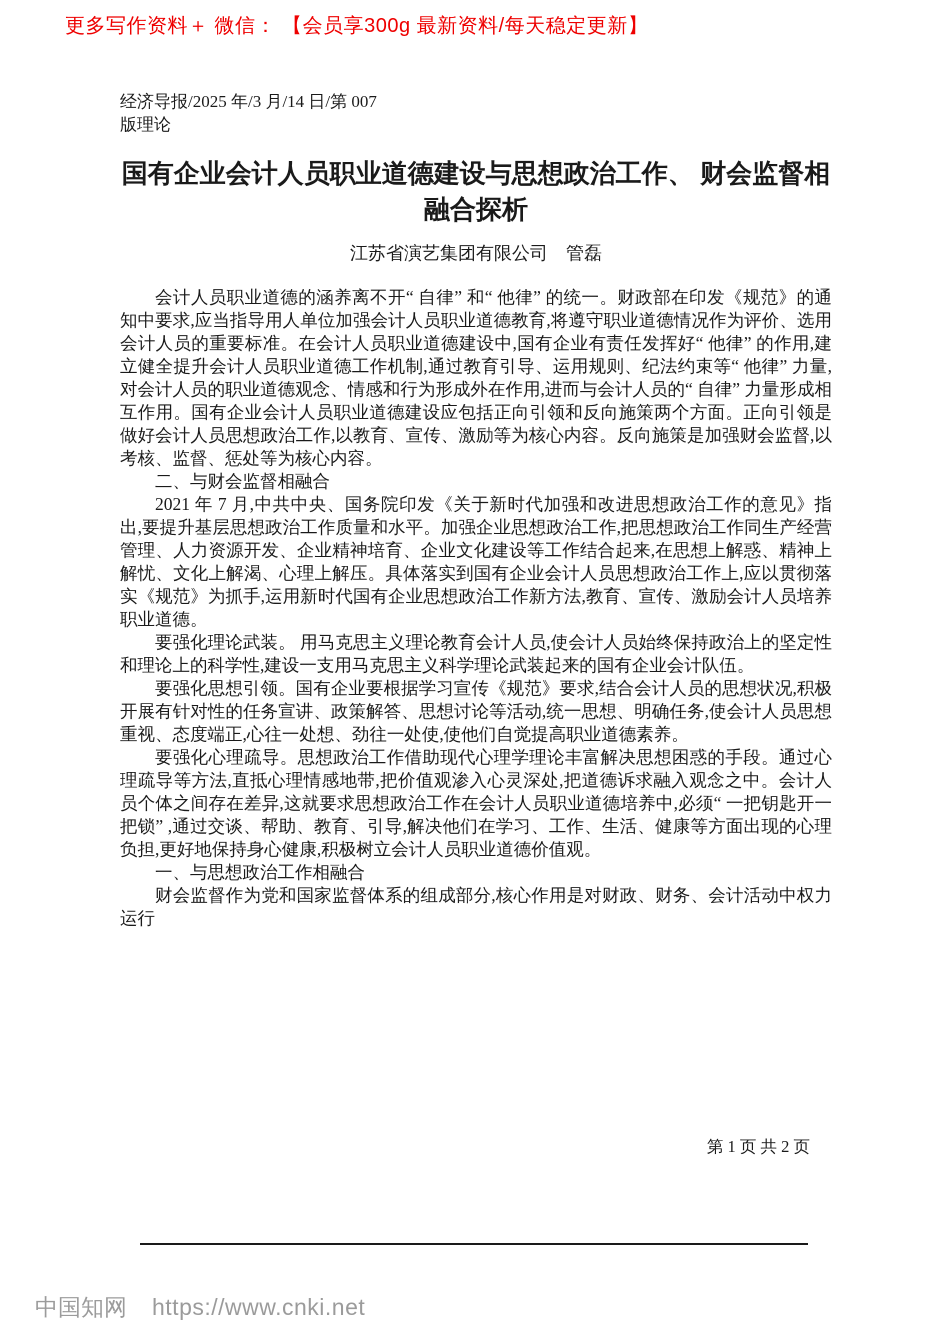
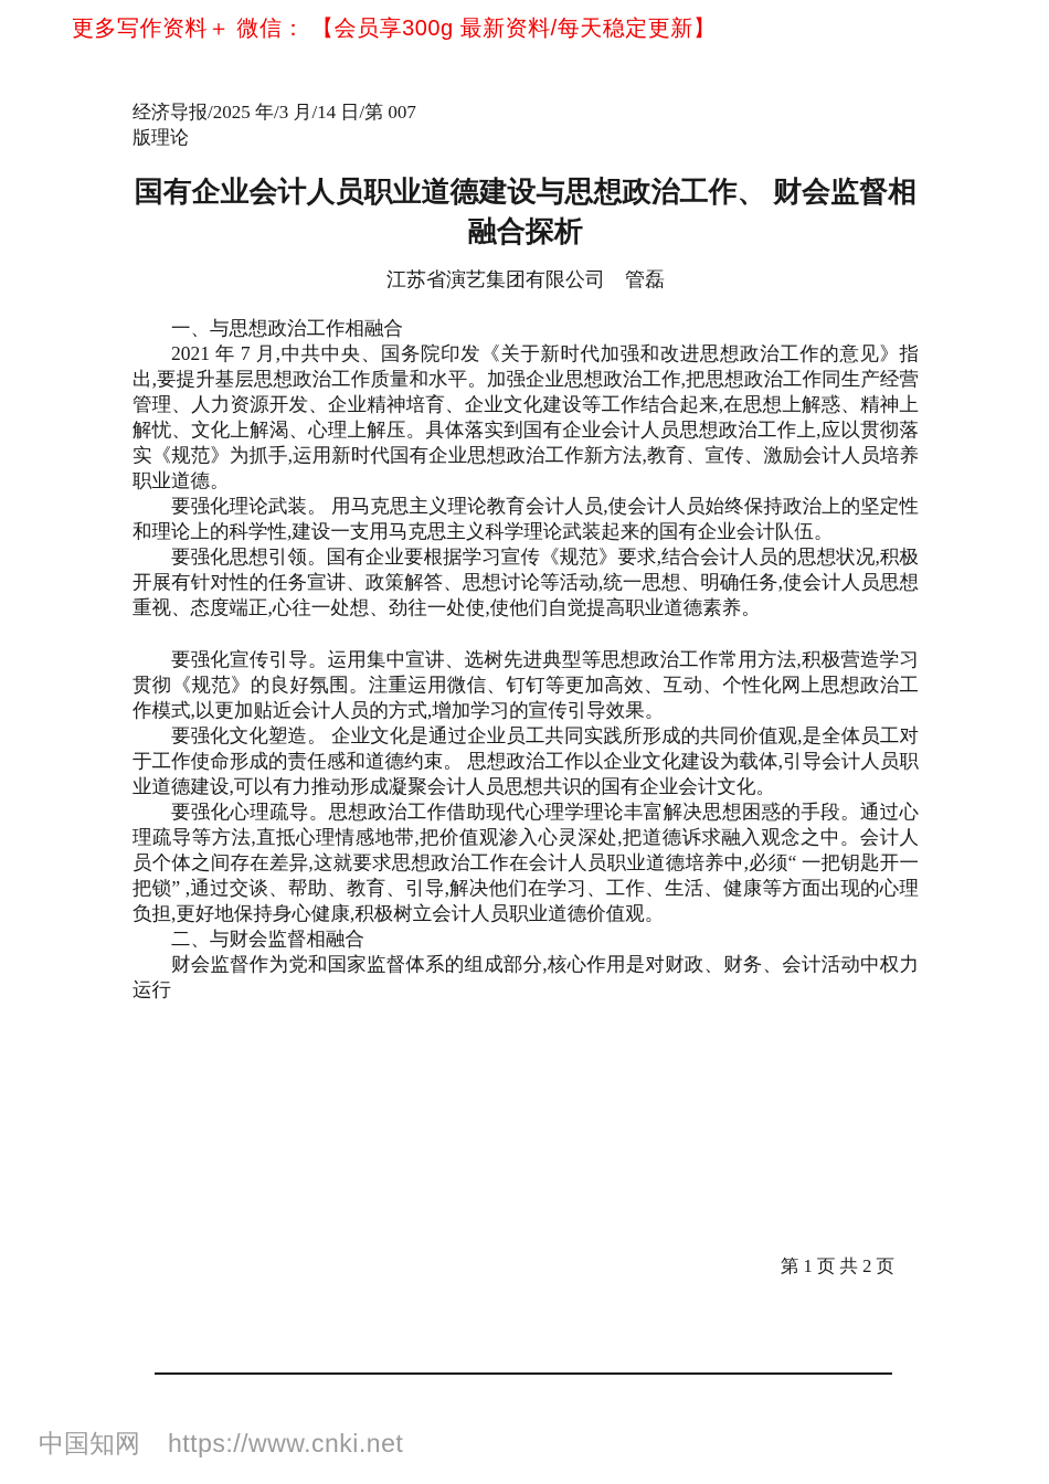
  更多写作资料＋ 微信： 【会员享300g 最新资料/每天稳定更新】
  经济导报/2025 年/3 月/14 日/第 007
  版理论
  国有企业会计人员职业道德建设与思想政治工作、 财会监督相融合探析
  江苏省演艺集团有限公司 管磊
- 会计人员职业道德的涵养离不开“ 自律” 和“ 他律” 的统一。财政部在印发《规范》的通知中要求,应当指导用人单位加强会计人员职业道德教育,将遵守职业道德情况作为评价、选用会计人员的重要标准。在会计人员职业道德建设中,国有企业有责任发挥好“ 他律” 的作用,建立健全提升会计人员职业道德工作机制,通过教育引导、运用规则、纪法约束等“ 他律” 力量,对会计人员的职业道德观念、情感和行为形成外在作用,进而与会计人员的“ 自律” 力量形成相互作用。国有企业会计人员职业道德建设应包括正向引领和反向施策两个方面。正向引领是做好会计人员思想政治工作,以教育、宣传、激励等为核心内容。反向施策是加强财会监督,以考核、监督、惩处等为核心内容。
- 二、与财会监督相融合
+ 一、与思想政治工作相融合
  2021 年 7 月,中共中央、国务院印发《关于新时代加强和改进思想政治工作的意见》指出,要提升基层思想政治工作质量和水平。加强企业思想政治工作,把思想政治工作同生产经营管理、人力资源开发、企业精神培育、企业文化建设等工作结合起来,在思想上解惑、精神上解忧、文化上解渴、心理上解压。具体落实到国有企业会计人员思想政治工作上,应以贯彻落实《规范》为抓手,运用新时代国有企业思想政治工作新方法,教育、宣传、激励会计人员培养职业道德。
  要强化理论武装。 用马克思主义理论教育会计人员,使会计人员始终保持政治上的坚定性和理论上的科学性,建设一支用马克思主义科学理论武装起来的国有企业会计队伍。
  要强化思想引领。国有企业要根据学习宣传《规范》要求,结合会计人员的思想状况,积极开展有针对性的任务宣讲、政策解答、思想讨论等活动,统一思想、明确任务,使会计人员思想重视、态度端正,心往一处想、劲往一处使,使他们自觉提高职业道德素养。
+ 要强化宣传引导。运用集中宣讲、选树先进典型等思想政治工作常用方法,积极营造学习贯彻《规范》的良好氛围。注重运用微信、钉钉等更加高效、互动、个性化网上思想政治工作模式,以更加贴近会计人员的方式,增加学习的宣传引导效果。
+ 要强化文化塑造。 企业文化是通过企业员工共同实践所形成的共同价值观,是全体员工对于工作使命形成的责任感和道德约束。 思想政治工作以企业文化建设为载体,引导会计人员职业道德建设,可以有力推动形成凝聚会计人员思想共识的国有企业会计文化。
  要强化心理疏导。思想政治工作借助现代心理学理论丰富解决思想困惑的手段。通过心理疏导等方法,直抵心理情感地带,把价值观渗入心灵深处,把道德诉求融入观念之中。会计人员个体之间存在差异,这就要求思想政治工作在会计人员职业道德培养中,必须“ 一把钥匙开一把锁” ,通过交谈、帮助、教育、引导,解决他们在学习、工作、生活、健康等方面出现的心理负担,更好地保持身心健康,积极树立会计人员职业道德价值观。
- 一、与思想政治工作相融合
+ 二、与财会监督相融合
  财会监督作为党和国家监督体系的组成部分,核心作用是对财政、财务、会计活动中权力运行
  第 1 页 共 2 页
  中国知网
  https://www.cnki.net
